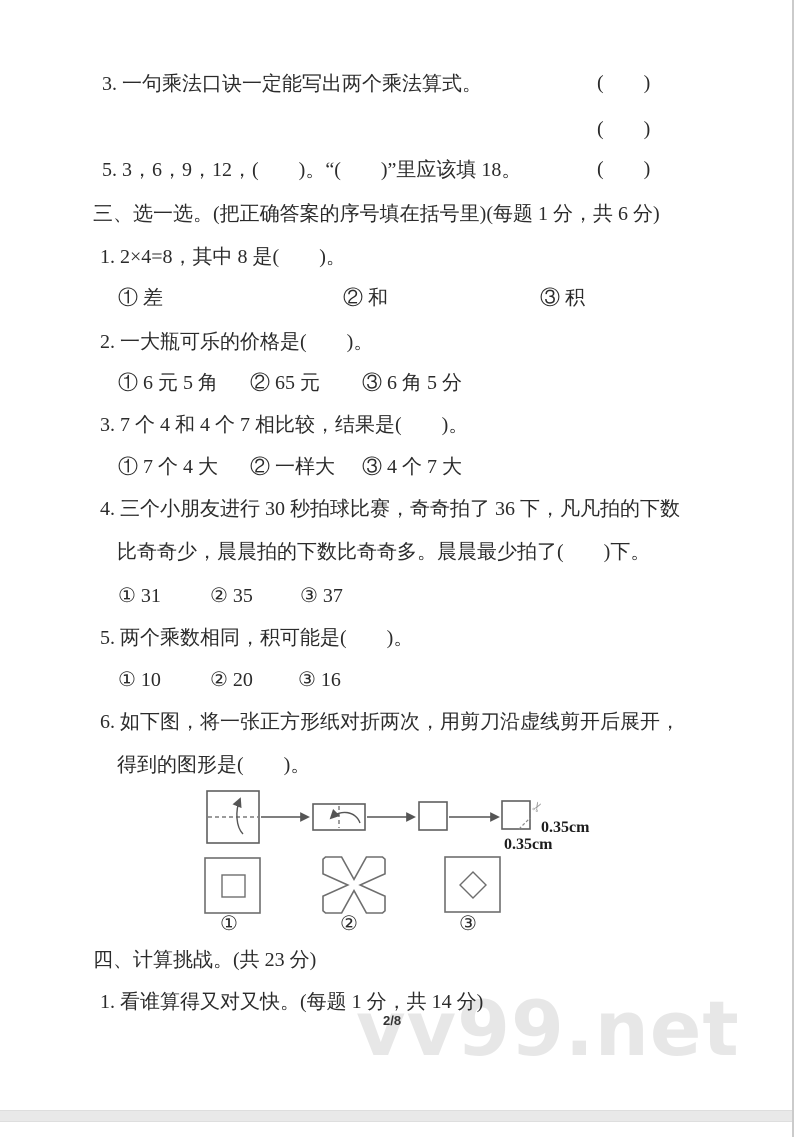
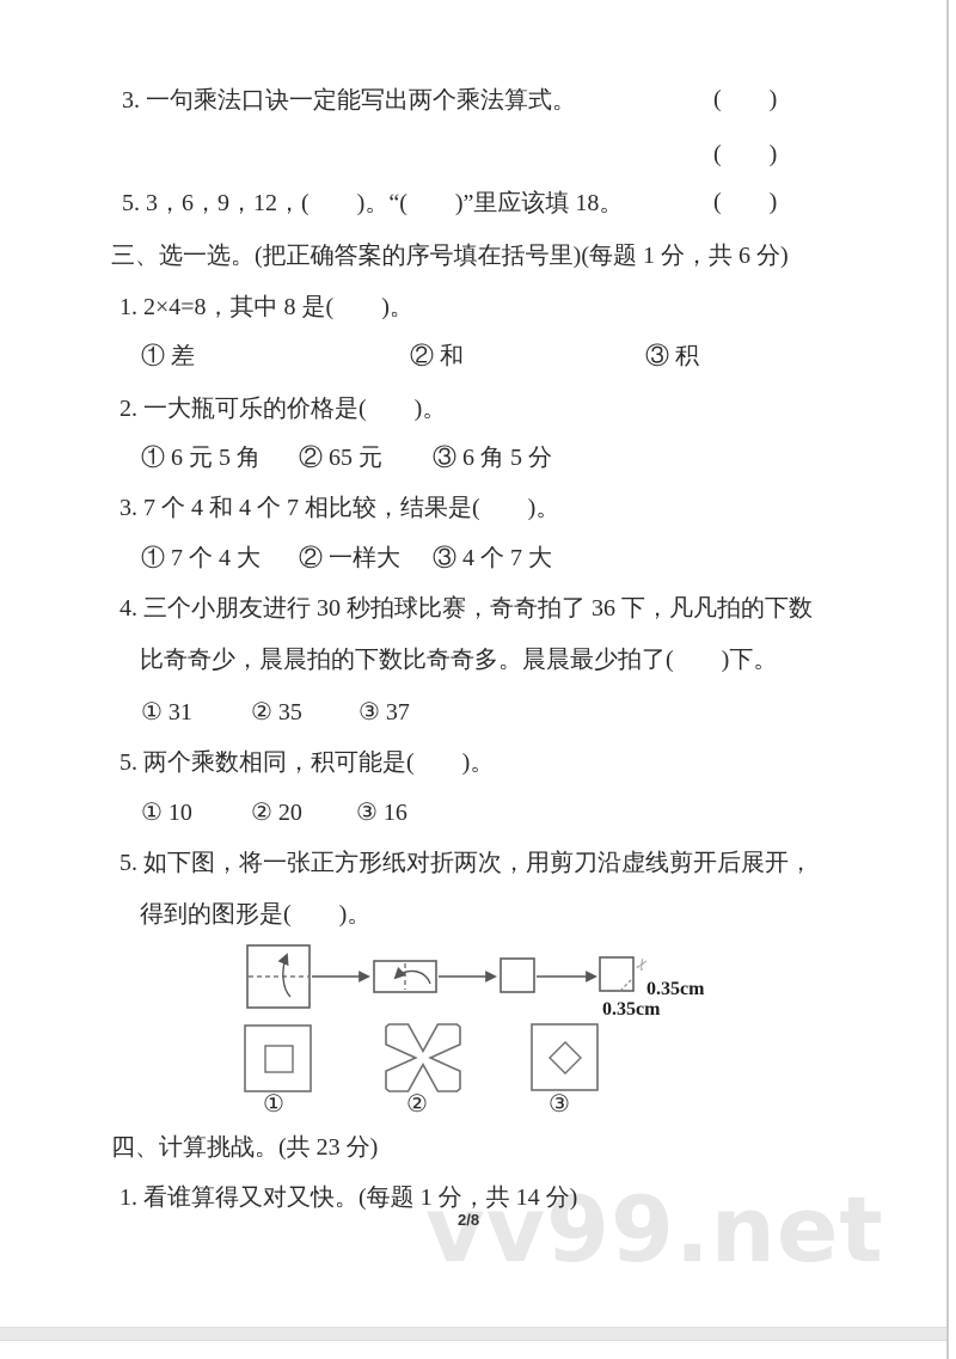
  vv99.net
  3. 一句乘法口诀一定能写出两个乘法算式。
  ( )
  ( )
  5. 3，6，9，12，( )。“( )”里应该填 18。
  ( )
  三、选一选。(把正确答案的序号填在括号里)(每题 1 分，共 6 分)
  1. 2×4=8，其中 8 是( )。
  ① 差
  ② 和
  ③ 积
  2. 一大瓶可乐的价格是( )。
  ① 6 元 5 角
  ② 65 元
  ③ 6 角 5 分
  3. 7 个 4 和 4 个 7 相比较，结果是( )。
  ① 7 个 4 大
  ② 一样大
  ③ 4 个 7 大
  4. 三个小朋友进行 30 秒拍球比赛，奇奇拍了 36 下，凡凡拍的下数
  比奇奇少，晨晨拍的下数比奇奇多。晨晨最少拍了( )下。
  ① 31
  ② 35
  ③ 37
  5. 两个乘数相同，积可能是( )。
  ① 10
  ② 20
  ③ 16
- 6. 如下图，将一张正方形纸对折两次，用剪刀沿虚线剪开后展开，
+ 5. 如下图，将一张正方形纸对折两次，用剪刀沿虚线剪开后展开，
  得到的图形是( )。
  0.35cm
  0.35cm
  ①
  ②
  ③
  四、计算挑战。(共 23 分)
  1. 看谁算得又对又快。(每题 1 分，共 14 分)
  2/8
